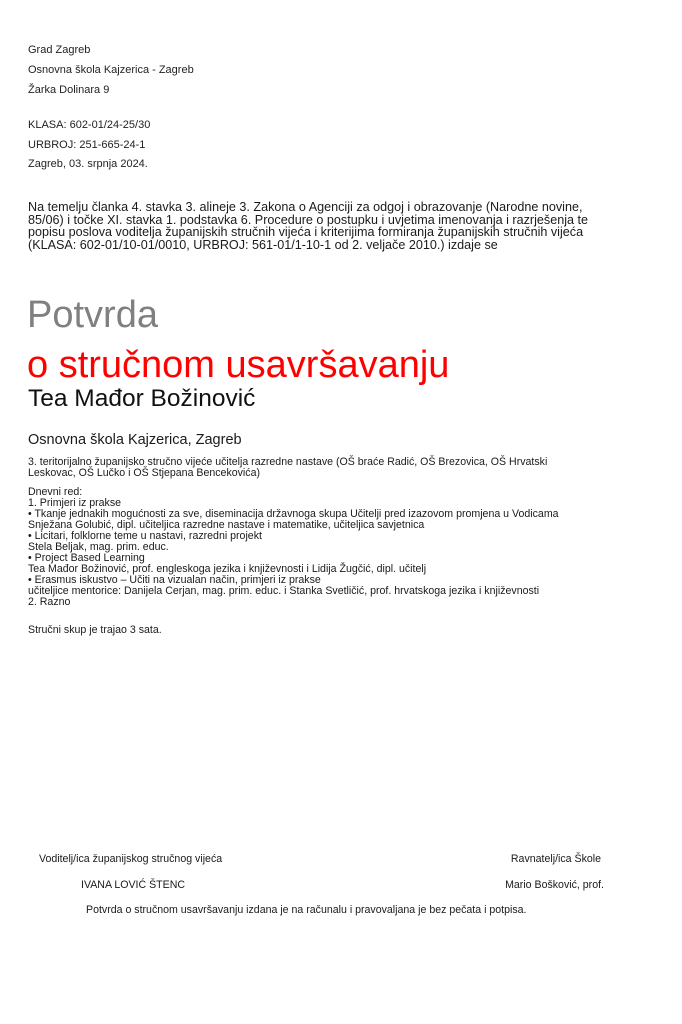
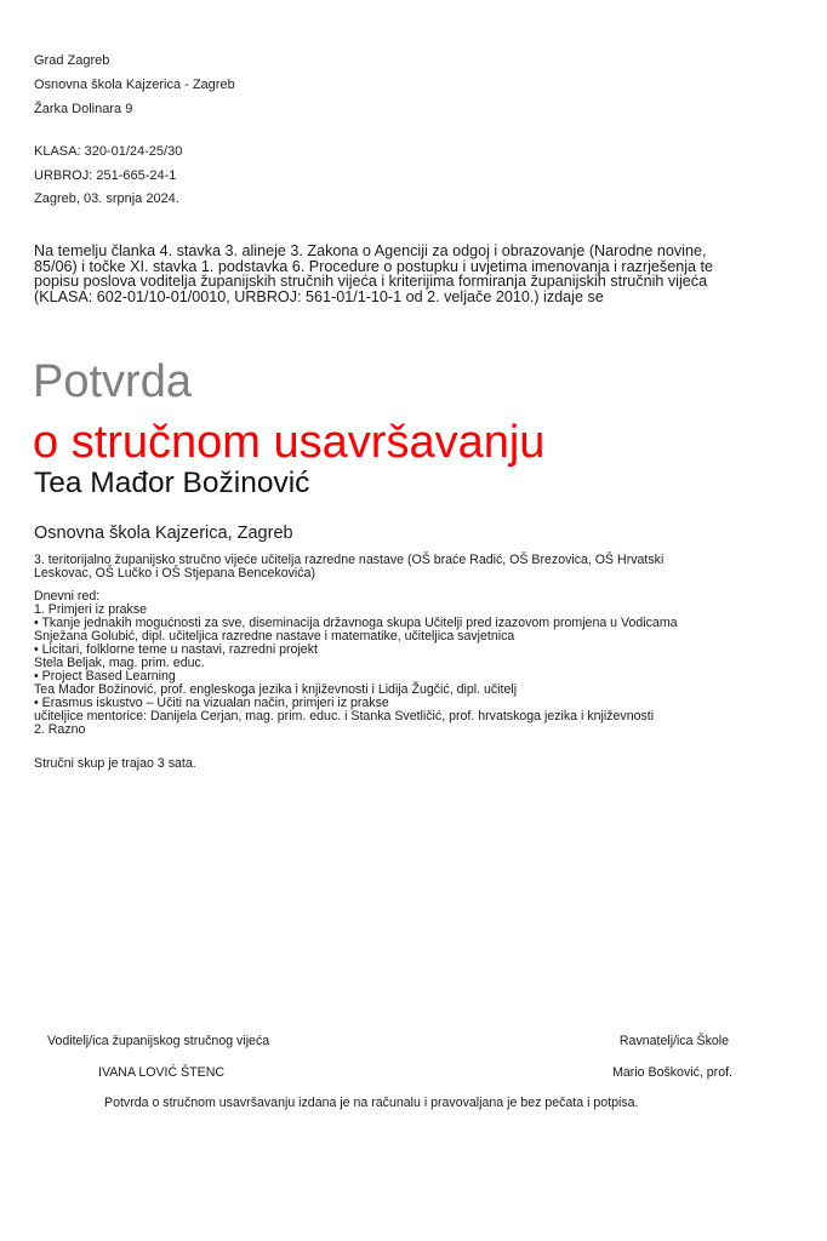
  Grad Zagreb
  Osnovna škola Kajzerica - Zagreb
  Žarka Dolinara 9
- KLASA: 602-01/24-25/30
+ KLASA: 320-01/24-25/30
  URBROJ: 251-665-24-1
  Zagreb, 03. srpnja 2024.
  Na temelju članka 4. stavka 3. alineje 3. Zakona o Agenciji za odgoj i obrazovanje (Narodne novine,
  85/06) i točke XI. stavka 1. podstavka 6. Procedure o postupku i uvjetima imenovanja i razrješenja te
  popisu poslova voditelja županijskih stručnih vijeća i kriterijima formiranja županijskih stručnih vijeća
  (KLASA: 602-01/10-01/0010, URBROJ: 561-01/1-10-1 od 2. veljače 2010.) izdaje se
  Potvrda
  o stručnom usavršavanju
  Tea Mađor Božinović
  Osnovna škola Kajzerica, Zagreb
  3. teritorijalno županijsko stručno vijeće učitelja razredne nastave (OŠ braće Radić, OŠ Brezovica, OŠ Hrvatski
  Leskovac, OŠ Lučko i OŠ Stjepana Bencekovića)
  Dnevni red:
  1. Primjeri iz prakse
  • Tkanje jednakih mogućnosti za sve, diseminacija državnoga skupa Učitelji pred izazovom promjena u Vodicama
  Snježana Golubić, dipl. učiteljica razredne nastave i matematike, učiteljica savjetnica
  • Licitari, folklorne teme u nastavi, razredni projekt
  Stela Beljak, mag. prim. educ.
  • Project Based Learning
  Tea Mađor Božinović, prof. engleskoga jezika i književnosti i Lidija Žugčić, dipl. učitelj
  • Erasmus iskustvo – Učiti na vizualan način, primjeri iz prakse
  učiteljice mentorice: Danijela Cerjan, mag. prim. educ. i Stanka Svetličić, prof. hrvatskoga jezika i književnosti
  2. Razno
  Stručni skup je trajao 3 sata.
  Voditelj/ica županijskog stručnog vijeća
  IVANA LOVIĆ ŠTENC
  Ravnatelj/ica Škole
  Mario Bošković, prof.
  Potvrda o stručnom usavršavanju izdana je na računalu i pravovaljana je bez pečata i potpisa.
